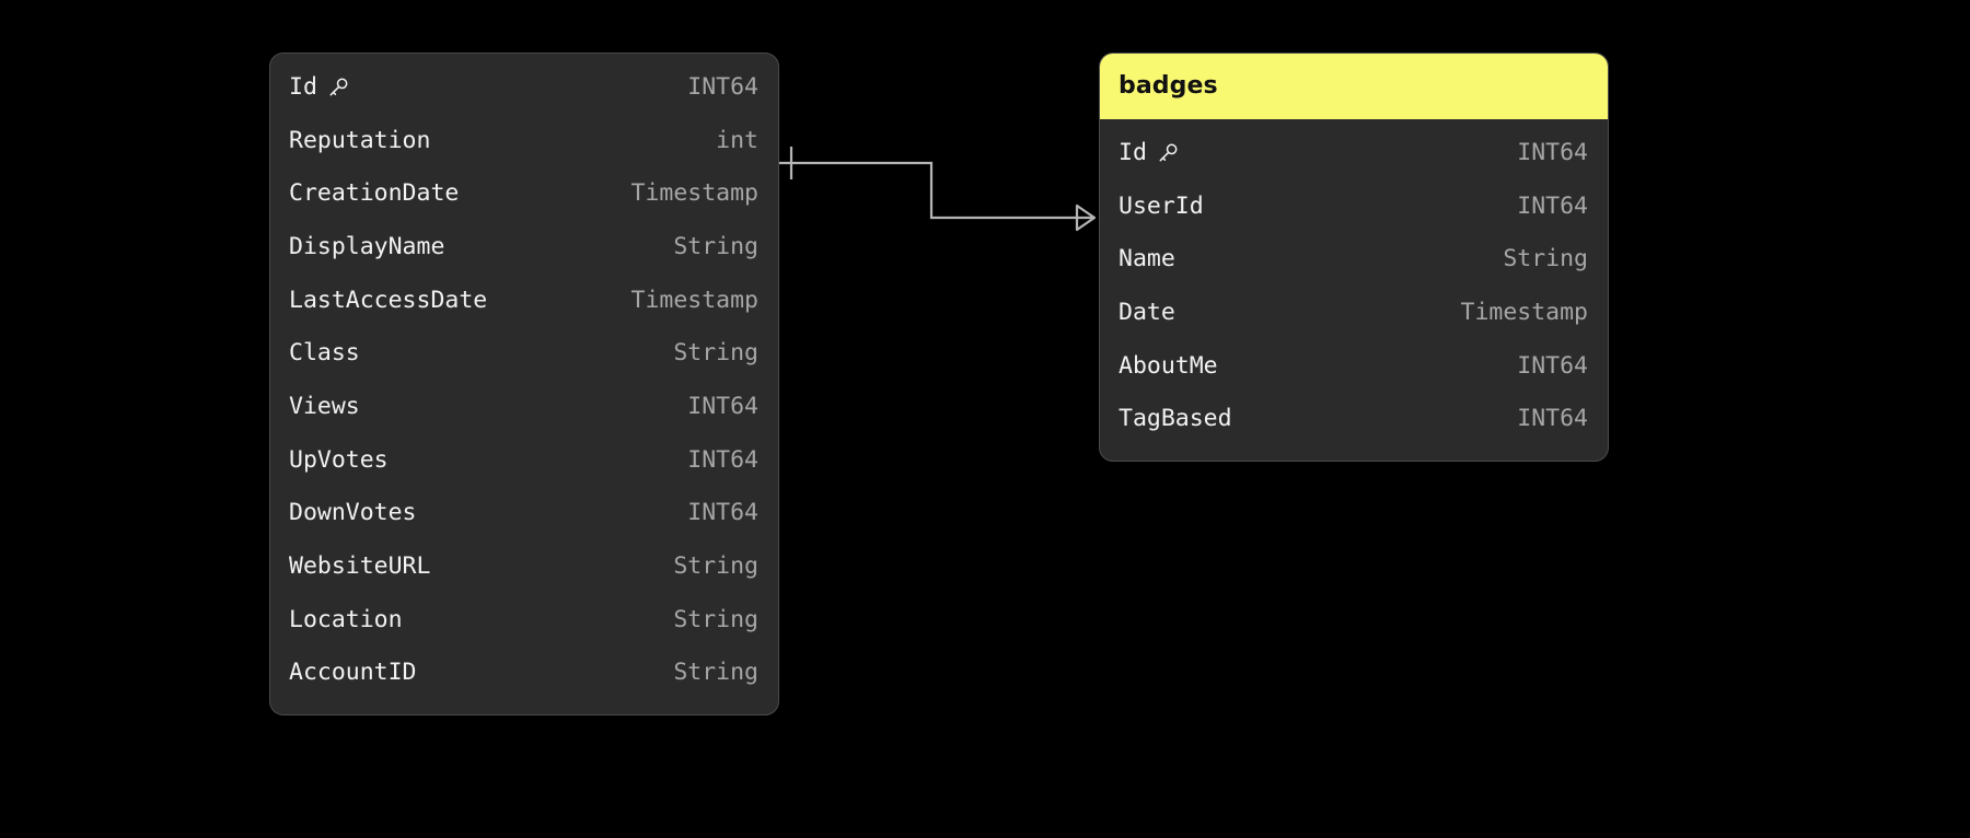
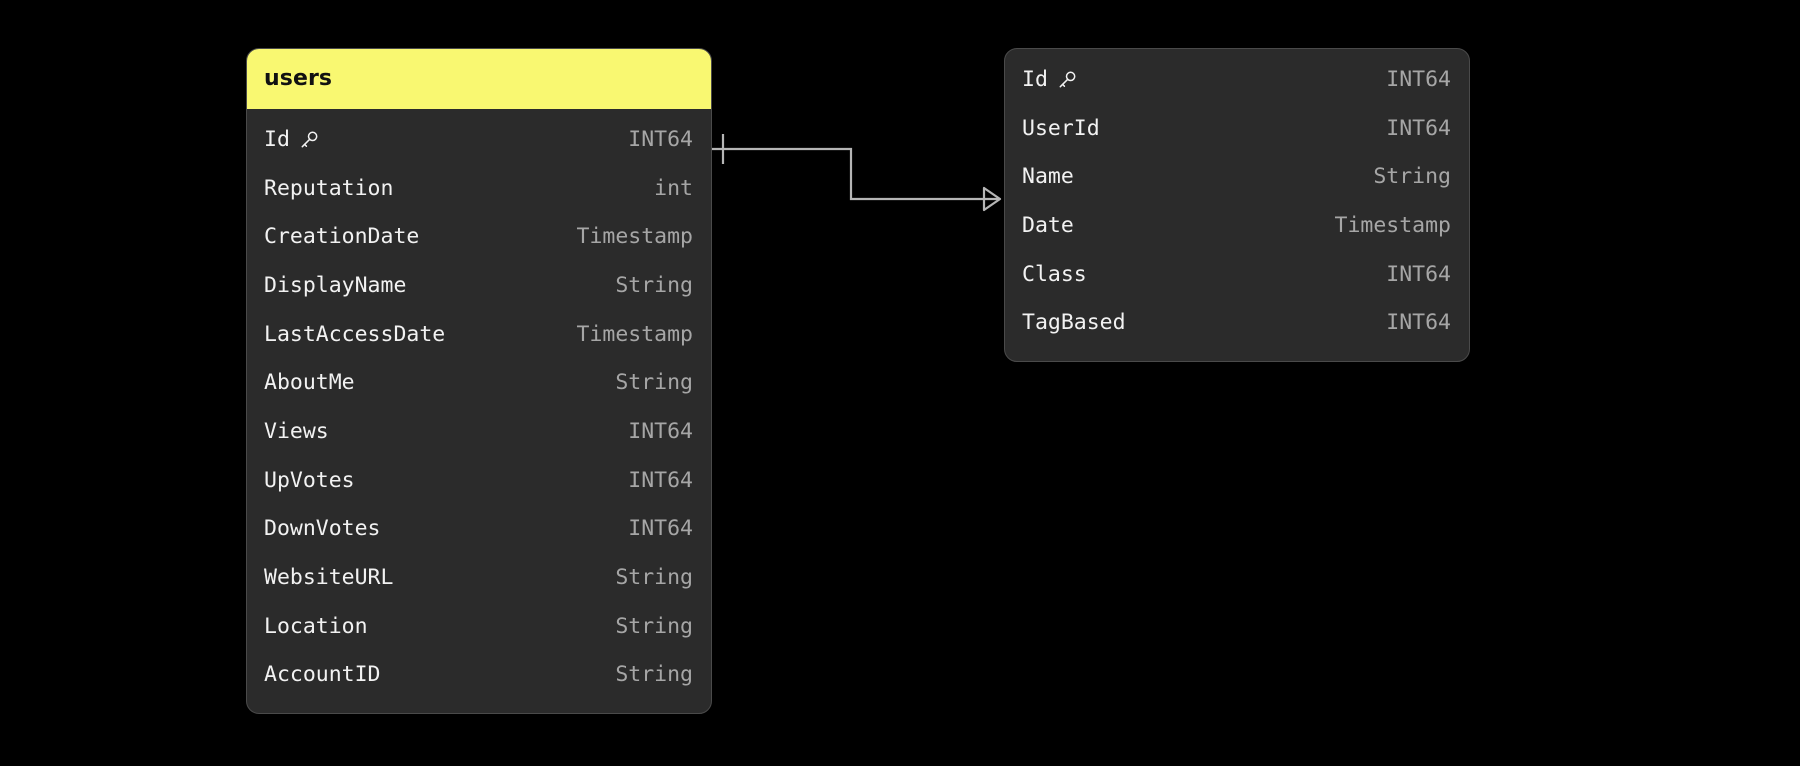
+ users
  Id
  INT64
  Reputation
  int
  CreationDate
  Timestamp
  DisplayName
  String
  LastAccessDate
  Timestamp
- Class
+ AboutMe
  String
  Views
  INT64
  UpVotes
  INT64
  DownVotes
  INT64
  WebsiteURL
  String
  Location
  String
  AccountID
  String
- badges
  Id
  INT64
  UserId
  INT64
  Name
  String
  Date
  Timestamp
- AboutMe
+ Class
  INT64
  TagBased
  INT64
